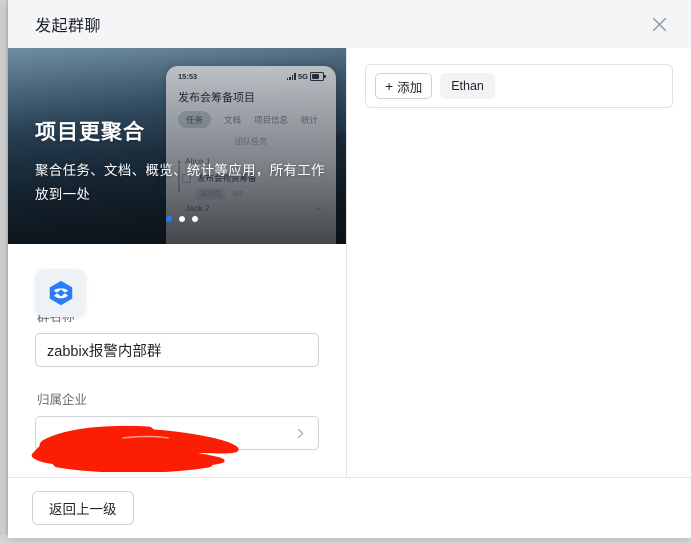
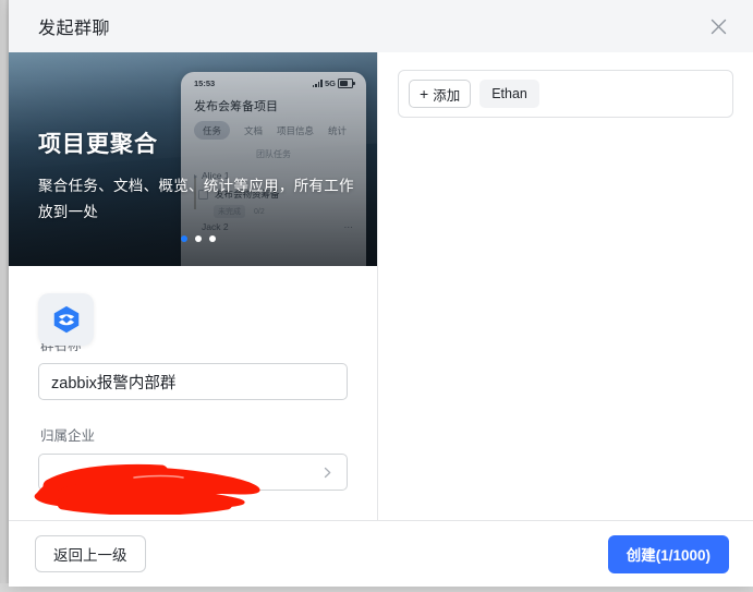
  发起群聊
  项目更聚合
  聚合任务、文档、概览、统计等应用，所有工作放到一处
  群名称
  zabbix报警内部群
  归属企业
  +
  添加
  Ethan
  返回上一级
+ 创建(1/1000)
